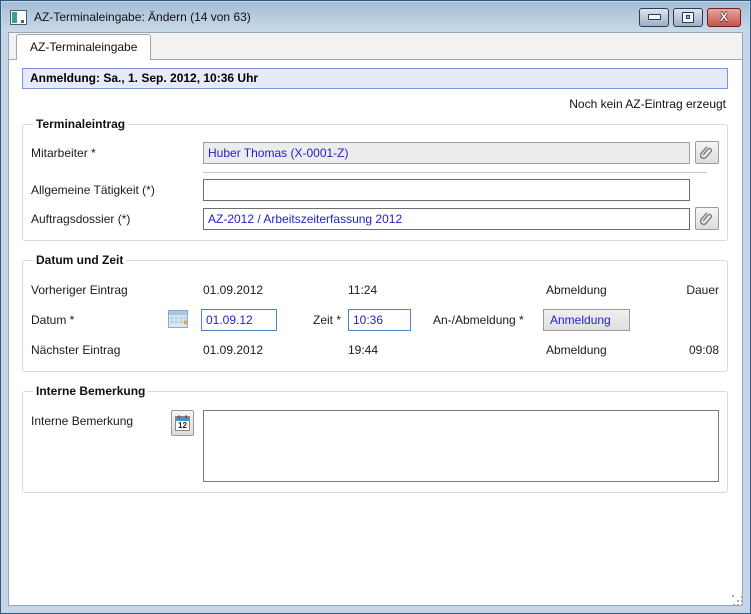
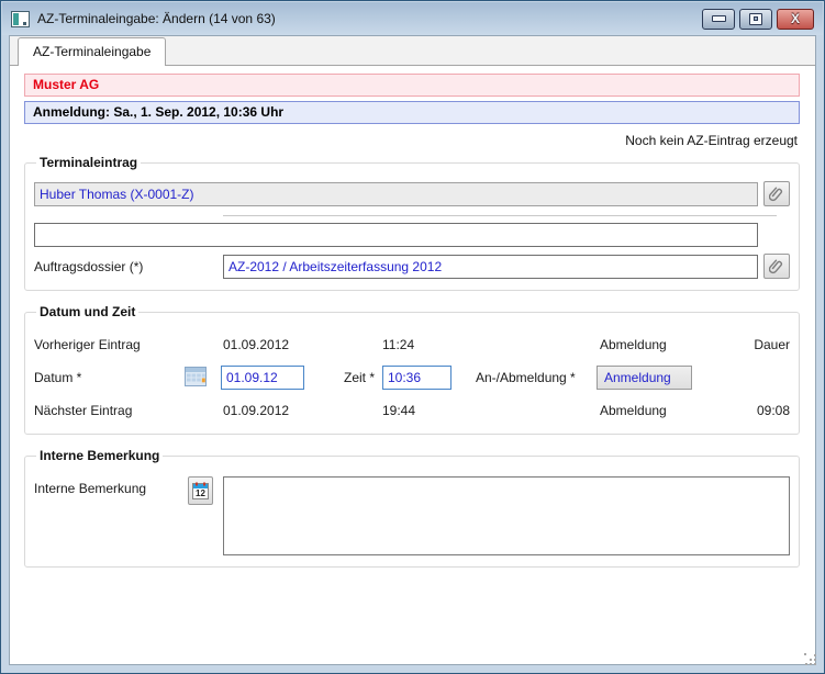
  AZ-Terminaleingabe: Ändern (14 von 63)
  X
  AZ-Terminaleingabe
+ Muster AG
  Anmeldung: Sa., 1. Sep. 2012, 10:36 Uhr
  Noch kein AZ-Eintrag erzeugt
  Terminaleintrag
- Mitarbeiter *
  Huber Thomas (X-0001-Z)
- Allgemeine Tätigkeit (*)
  Auftragsdossier (*)
  AZ-2012 / Arbeitszeiterfassung 2012
  Datum und Zeit
  Vorheriger Eintrag
  01.09.2012
  11:24
  Abmeldung
  Dauer
  Datum *
  01.09.12
  Zeit *
  10:36
  An-/Abmeldung *
  Anmeldung
  Nächster Eintrag
  01.09.2012
  19:44
  Abmeldung
  09:08
  Interne Bemerkung
  Interne Bemerkung
  12
